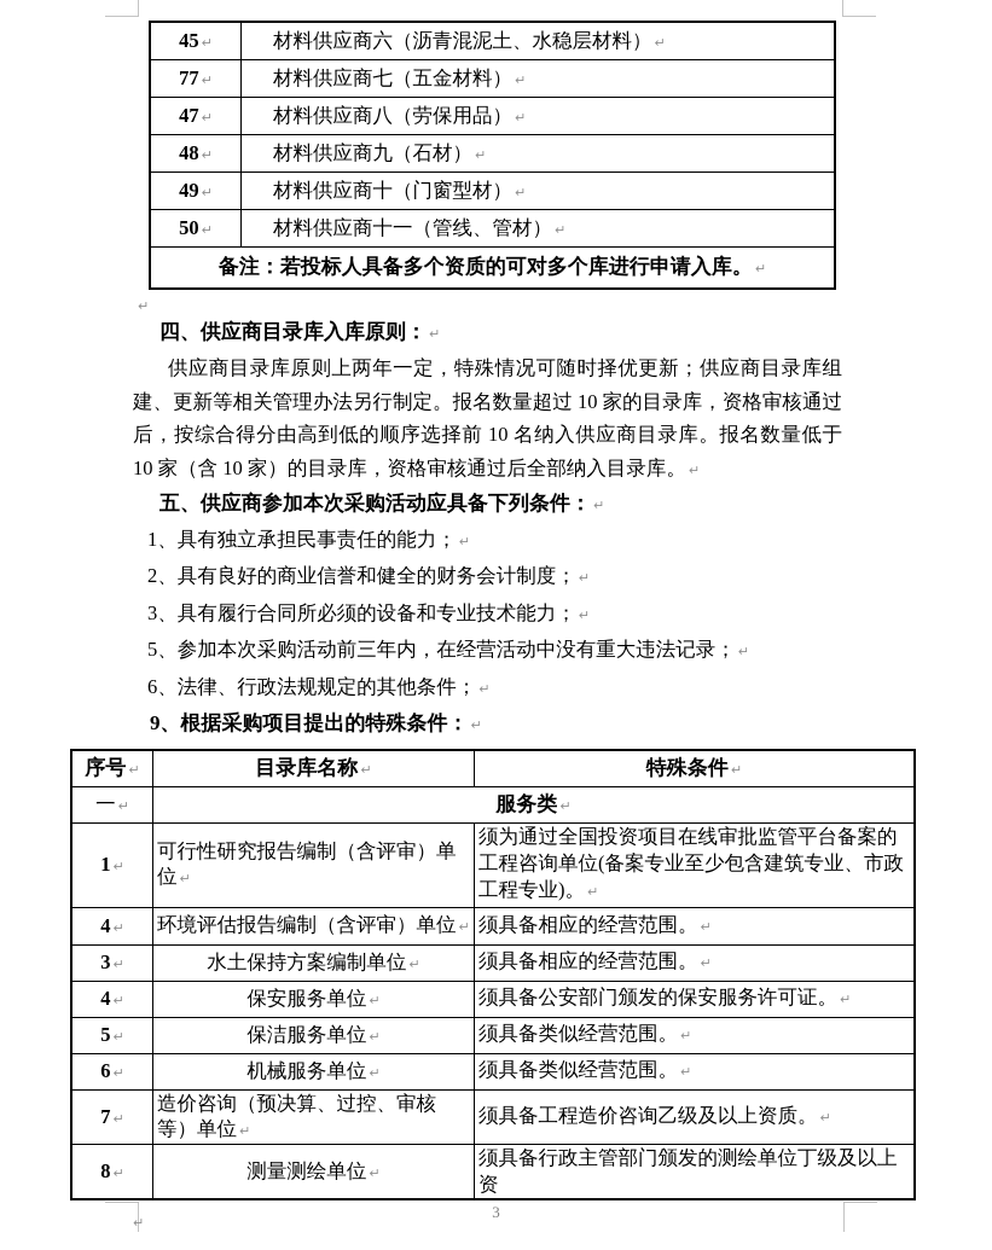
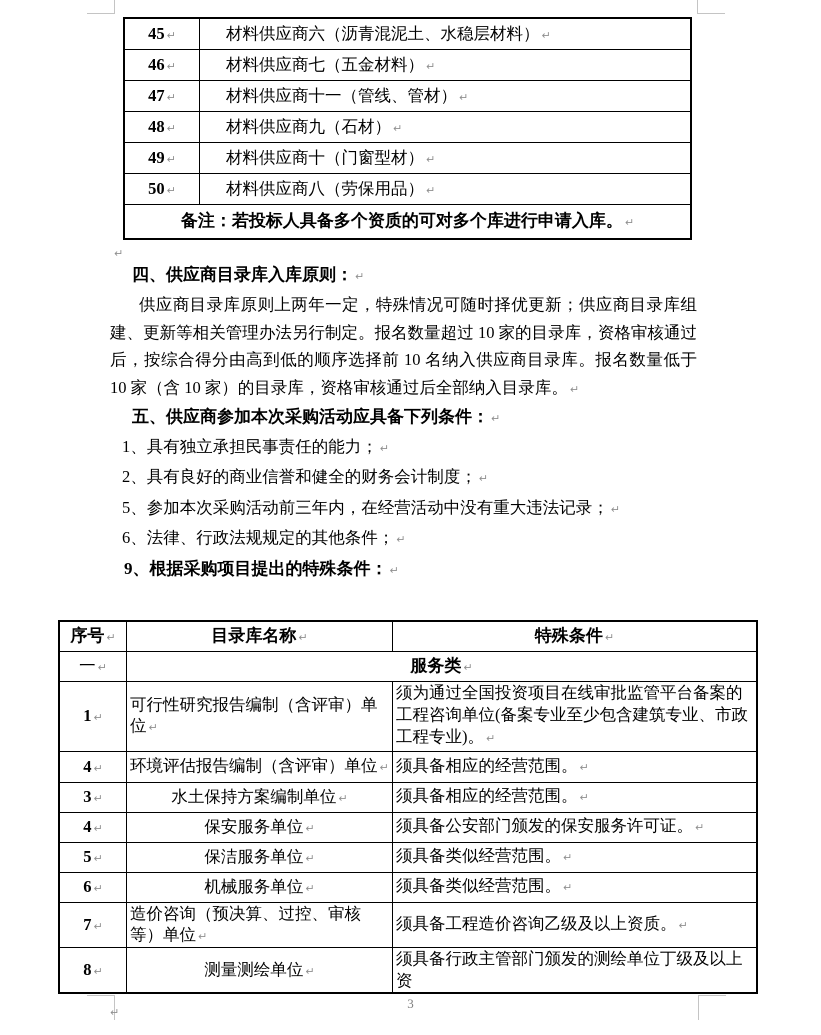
  45 ↵	材料供应商六（沥青混泥土、水稳层材料） ↵
- 77 ↵	材料供应商七（五金材料） ↵
+ 46 ↵	材料供应商七（五金材料） ↵
- 47 ↵	材料供应商八（劳保用品） ↵
+ 47 ↵	材料供应商十一（管线、管材） ↵
  48 ↵	材料供应商九（石材） ↵
  49 ↵	材料供应商十（门窗型材） ↵
- 50 ↵	材料供应商十一（管线、管材） ↵
+ 50 ↵	材料供应商八（劳保用品） ↵
  备注：若投标人具备多个资质的可对多个库进行申请入库。 ↵
  ↵
  四、供应商目录库入库原则： ↵
  供应商目录库原则上两年一定，特殊情况可随时择优更新；供应商目录库组建、更新等相关管理办法另行制定。报名数量超过 10 家的目录库，资格审核通过后，按综合得分由高到低的顺序选择前 10 名纳入供应商目录库。报名数量低于 10 家（含 10 家）的目录库，资格审核通过后全部纳入目录库。 ↵
  五、供应商参加本次采购活动应具备下列条件： ↵
  1、具有独立承担民事责任的能力； ↵
  2、具有良好的商业信誉和健全的财务会计制度； ↵
- 3、具有履行合同所必须的设备和专业技术能力； ↵
  5、参加本次采购活动前三年内，在经营活动中没有重大违法记录； ↵
  6、法律、行政法规规定的其他条件； ↵
  9、根据采购项目提出的特殊条件： ↵
  序号 ↵	目录库名称 ↵	特殊条件 ↵
  一 ↵	服务类 ↵
  1 ↵	可行性研究报告编制（含评审）单位 ↵	须为通过全国投资项目在线审批监管平台备案的工程咨询单位(备案专业至少包含建筑专业、市政工程专业)。 ↵
  4 ↵	环境评估报告编制（含评审）单位 ↵	须具备相应的经营范围。 ↵
  3 ↵	水土保持方案编制单位 ↵	须具备相应的经营范围。 ↵
  4 ↵	保安服务单位 ↵	须具备公安部门颁发的保安服务许可证。 ↵
  5 ↵	保洁服务单位 ↵	须具备类似经营范围。 ↵
  6 ↵	机械服务单位 ↵	须具备类似经营范围。 ↵
  7 ↵	造价咨询（预决算、过控、审核等）单位 ↵	须具备工程造价咨询乙级及以上资质。 ↵
  8 ↵	测量测绘单位 ↵	须具备行政主管部门颁发的测绘单位丁级及以上资
  ↵
  3
